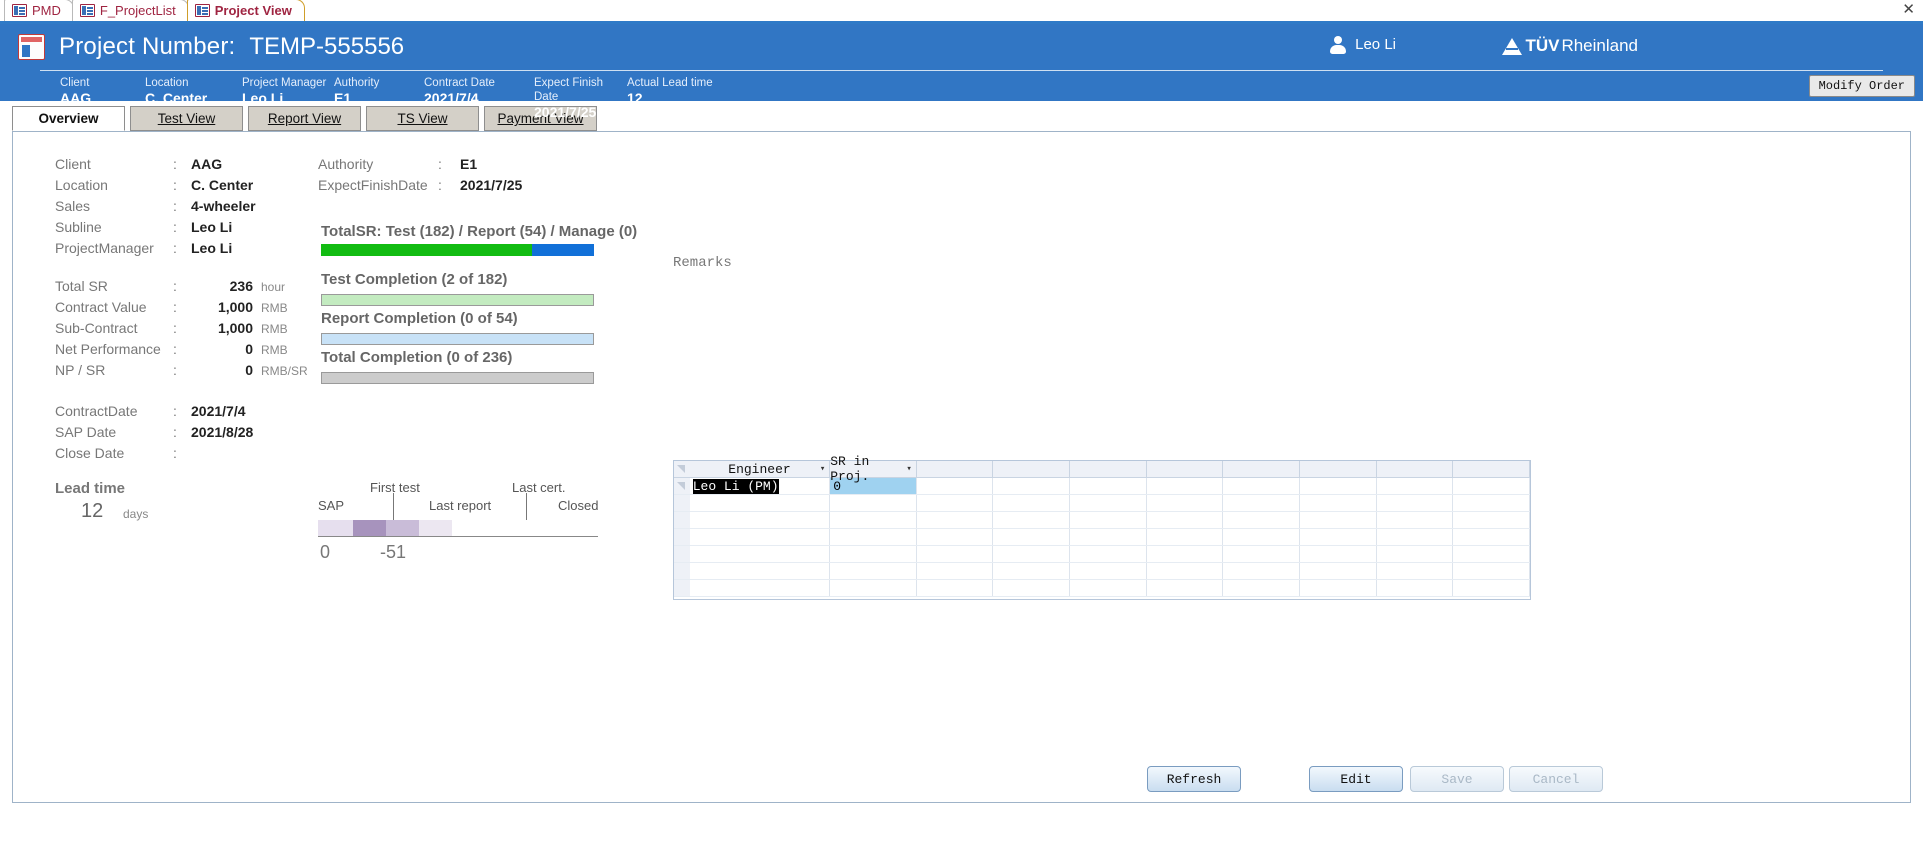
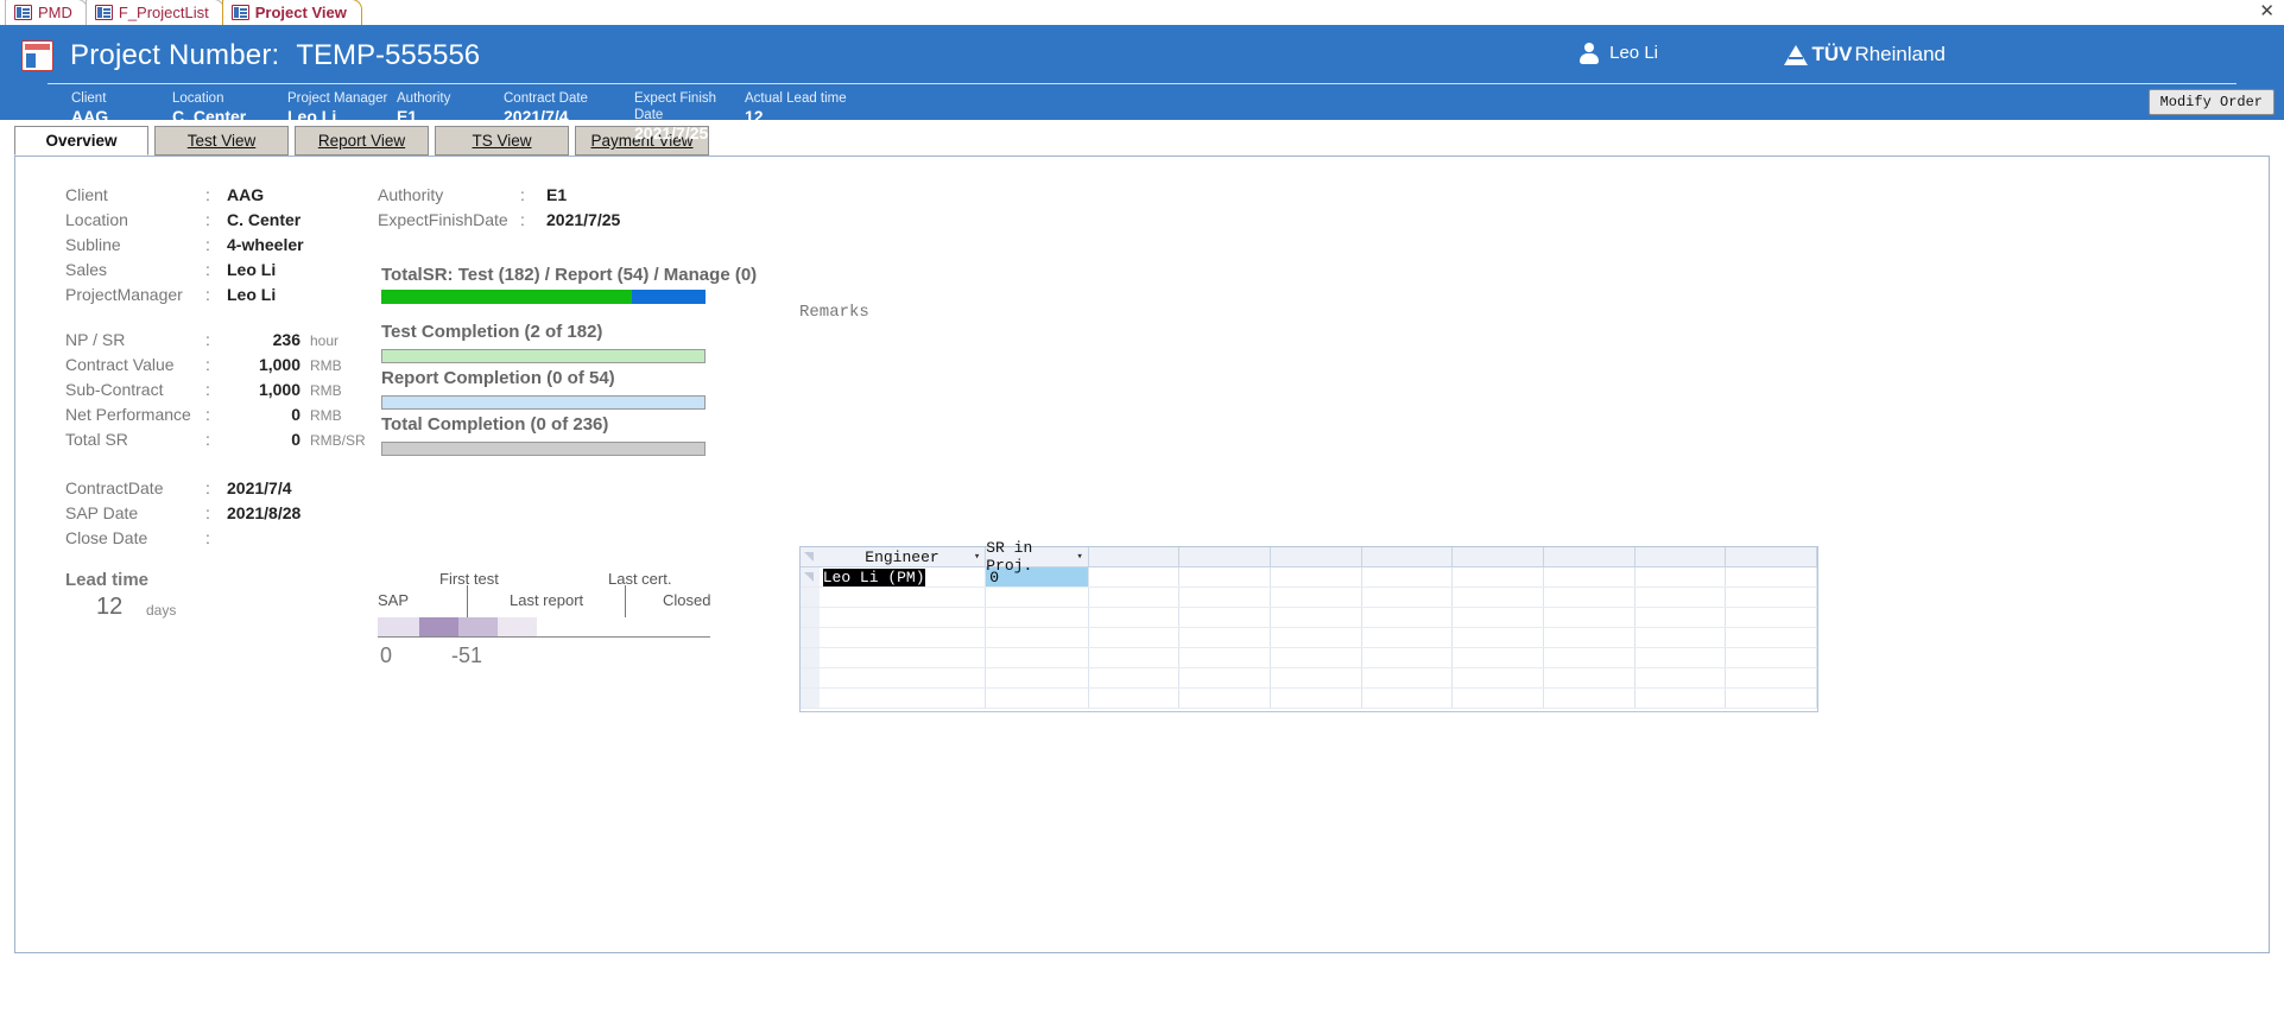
  PMD
  F_ProjectList
  Project View
  ✕
  Project Number:
  TEMP-555556
  Leo Li
  TÜV
  Rheinland
  Client
  AAG
  Location
  C. Center
  Project Manager
  Leo Li
  Authority
  E1
  Contract Date
  2021/7/4
  Expect Finish Date
  2021/7/25
  Actual Lead time
  12
  Modify Order
  Overview
  Test View
  Report View
  TS View
  Payment View
  Client
  :
  AAG
  Location
  :
  C. Center
- Sales
+ Subline
  :
  4-wheeler
- Subline
+ Sales
  :
  Leo Li
  ProjectManager
  :
  Leo Li
- Total SR
+ NP / SR
  :
  236
  hour
  Contract Value
  :
  1,000
  RMB
  Sub-Contract
  :
  1,000
  RMB
  Net Performance
  :
  0
  RMB
- NP / SR
+ Total SR
  :
  0
  RMB/SR
  ContractDate
  :
  2021/7/4
  SAP Date
  :
  2021/8/28
  Close Date
  :
  Lead time
  12
  days
  Authority
  :
  E1
  ExpectFinishDate
  :
  2021/7/25
  TotalSR: Test (182) / Report (54) / Manage (0)
  Test Completion (2 of 182)
  Report Completion (0 of 54)
  Total Completion (0 of 236)
  SAP
  First test
  Last report
  Last cert.
  Closed
  0
  -51
  Remarks
  Engineer
  ▾
  SR in Proj.
  ▾
  Leo Li (PM)
  0
- Refresh
- Edit
- Save
- Cancel
